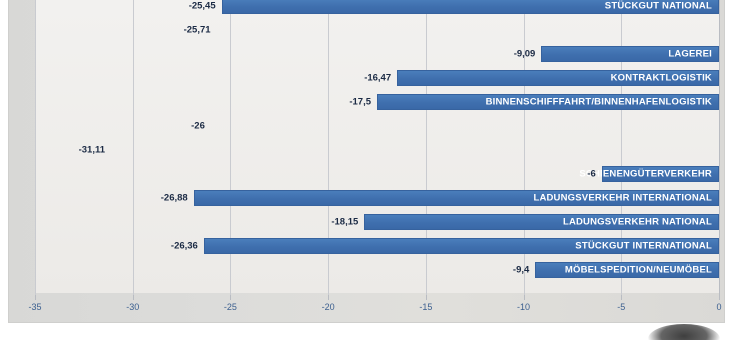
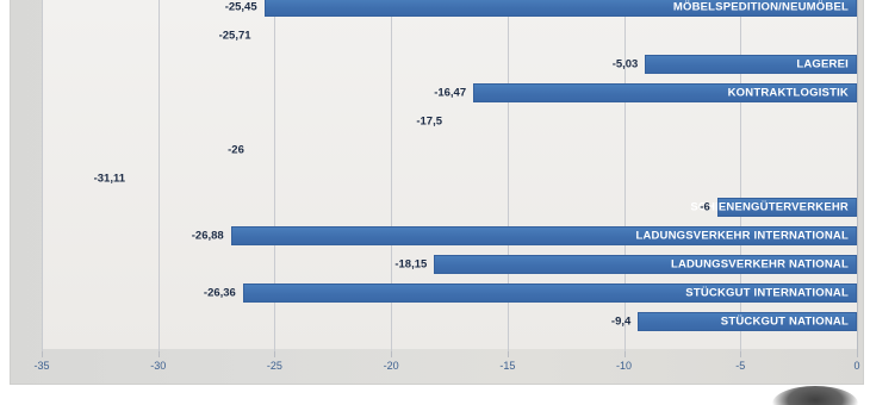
- STÜCKGUT NATIONAL
+ MÖBELSPEDITION/NEUMÖBEL
  -25,45
  -25,71
  LAGEREI
- -9,09
+ -5,03
  KONTRAKTLOGISTIK
  -16,47
- BINNENSCHIFFFAHRT/BINNENHAFENLOGISTIK
  -17,5
  -26
  -31,11
  SCHIENENGÜTERVERKEHR
  -6
  LADUNGSVERKEHR INTERNATIONAL
  -26,88
  LADUNGSVERKEHR NATIONAL
  -18,15
  STÜCKGUT INTERNATIONAL
  -26,36
- MÖBELSPEDITION/NEUMÖBEL
+ STÜCKGUT NATIONAL
  -9,4
  -35
  -30
  -25
  -20
  -15
  -10
  -5
  0
